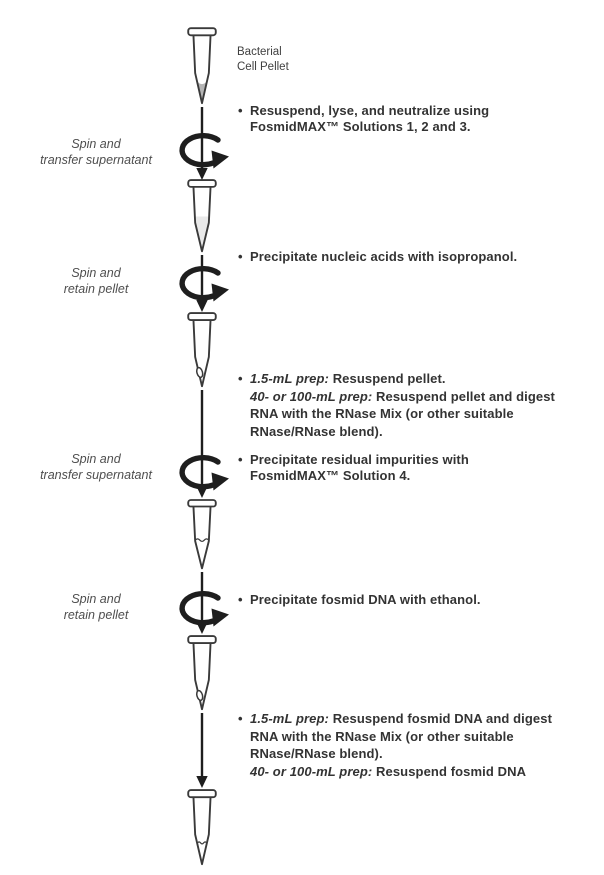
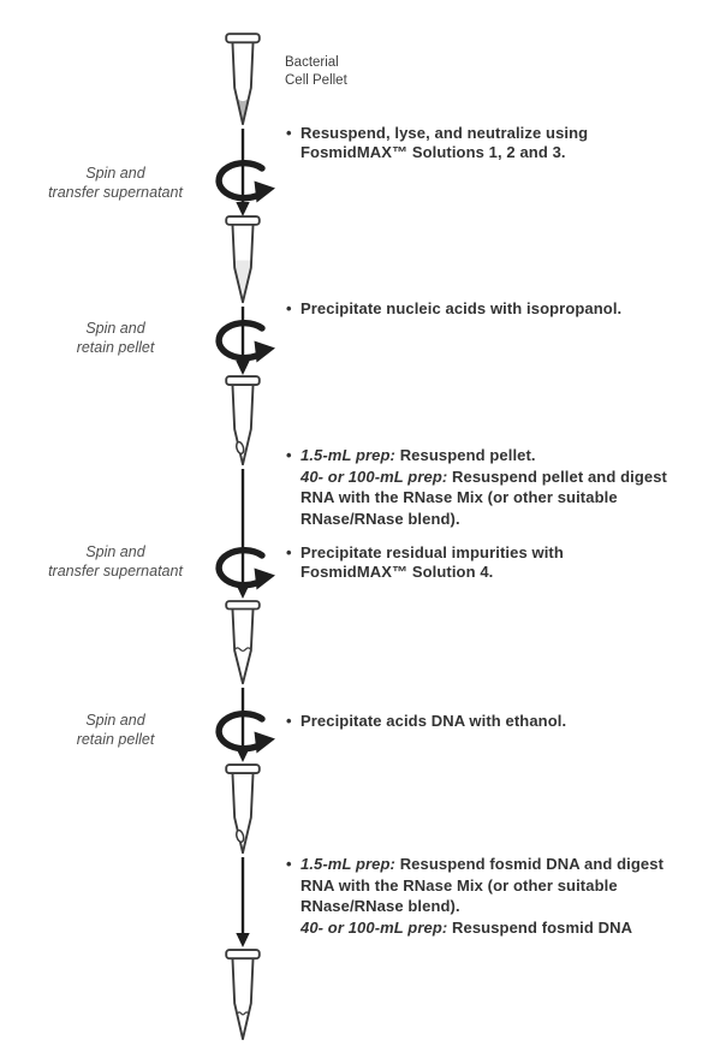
  Bacterial
  Cell Pellet
  Spin and
  transfer supernatant
  Spin and
  retain pellet
  Spin and
  transfer supernatant
  Spin and
  retain pellet
  •
  Resuspend, lyse, and neutralize using
  FosmidMAX™ Solutions 1, 2 and 3.
  •
  Precipitate nucleic acids with isopropanol.
  •
  1.5-mL prep: Resuspend pellet.
  40- or 100-mL prep: Resuspend pellet and digest
  RNA with the RNase Mix (or other suitable
  RNase/RNase blend).
  •
  Precipitate residual impurities with
  FosmidMAX™ Solution 4.
  •
- Precipitate fosmid DNA with ethanol.
+ Precipitate acids DNA with ethanol.
  •
  1.5-mL prep: Resuspend fosmid DNA and digest
  RNA with the RNase Mix (or other suitable
  RNase/RNase blend).
  40- or 100-mL prep: Resuspend fosmid DNA
